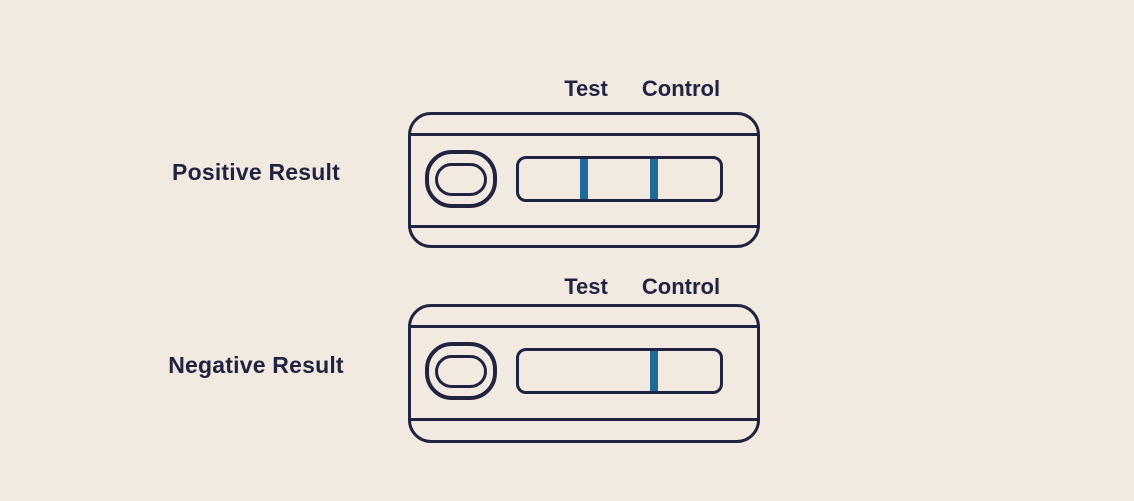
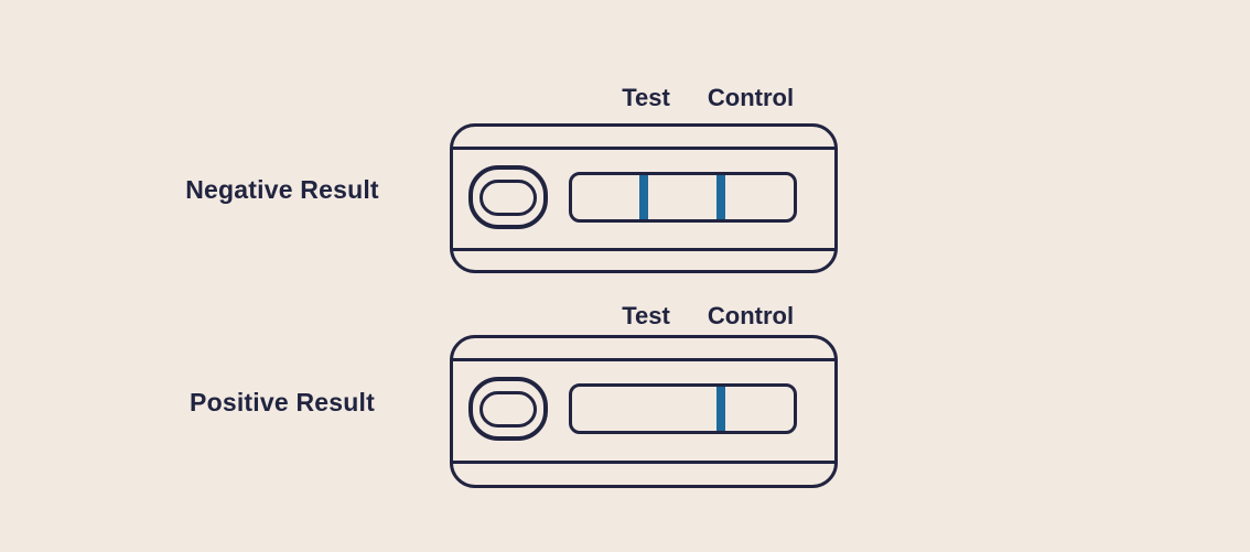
- Positive Result
+ Negative Result
  Test
  Control
- Negative Result
+ Positive Result
  Test
  Control
